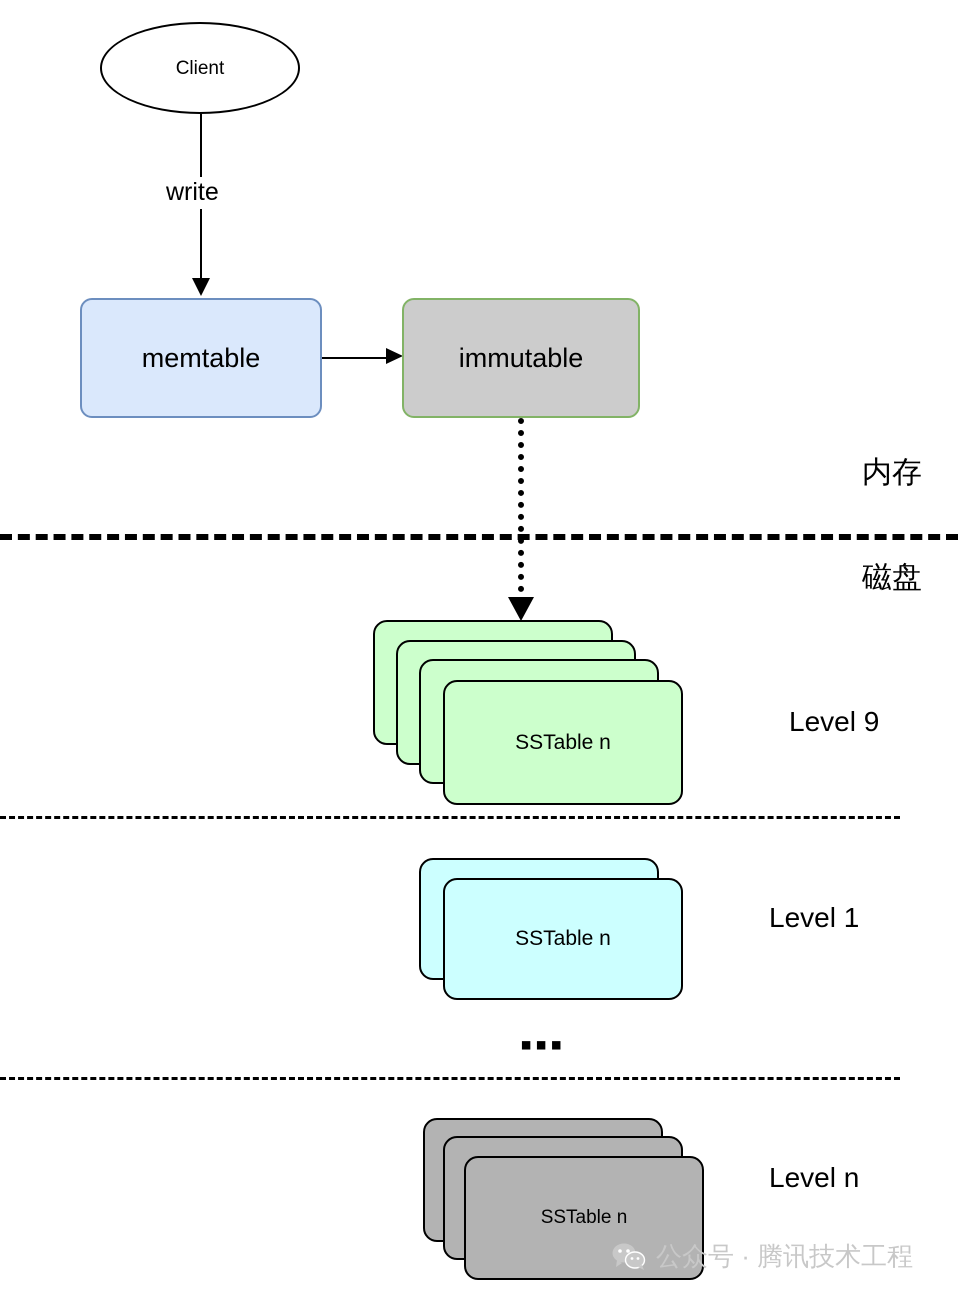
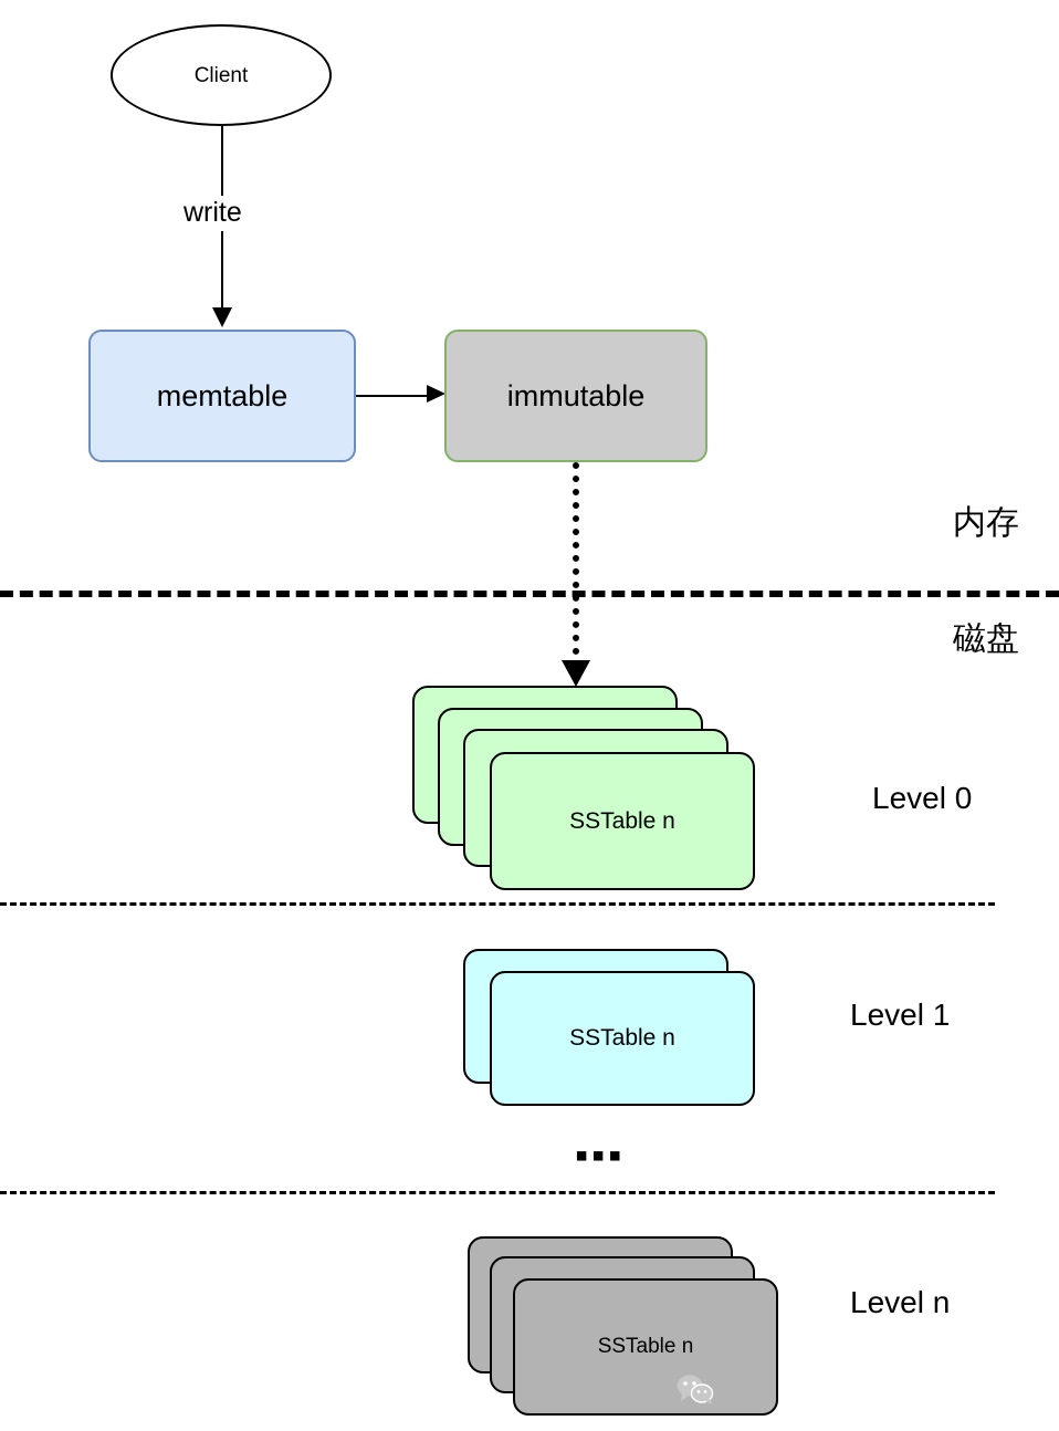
  Client
  write
  memtable
  immutable
  内存
  磁盘
  SSTable n
- Level 9
+ Level 0
  SSTable n
  Level 1
  ▪▪▪
  SSTable n
  Level n
- 公众号 · 腾讯技术工程
